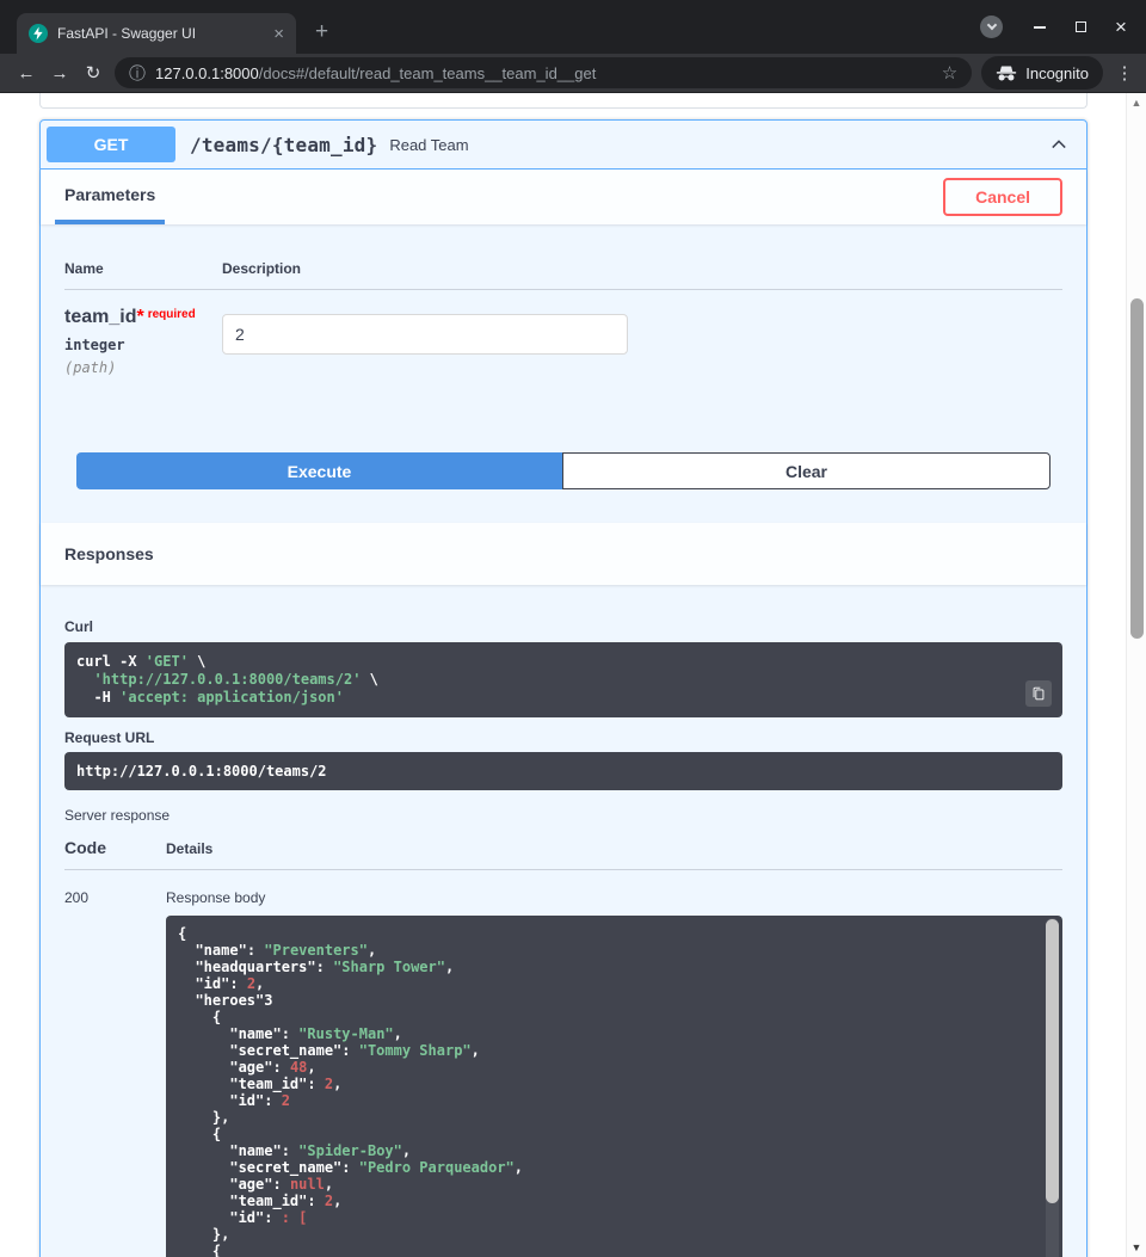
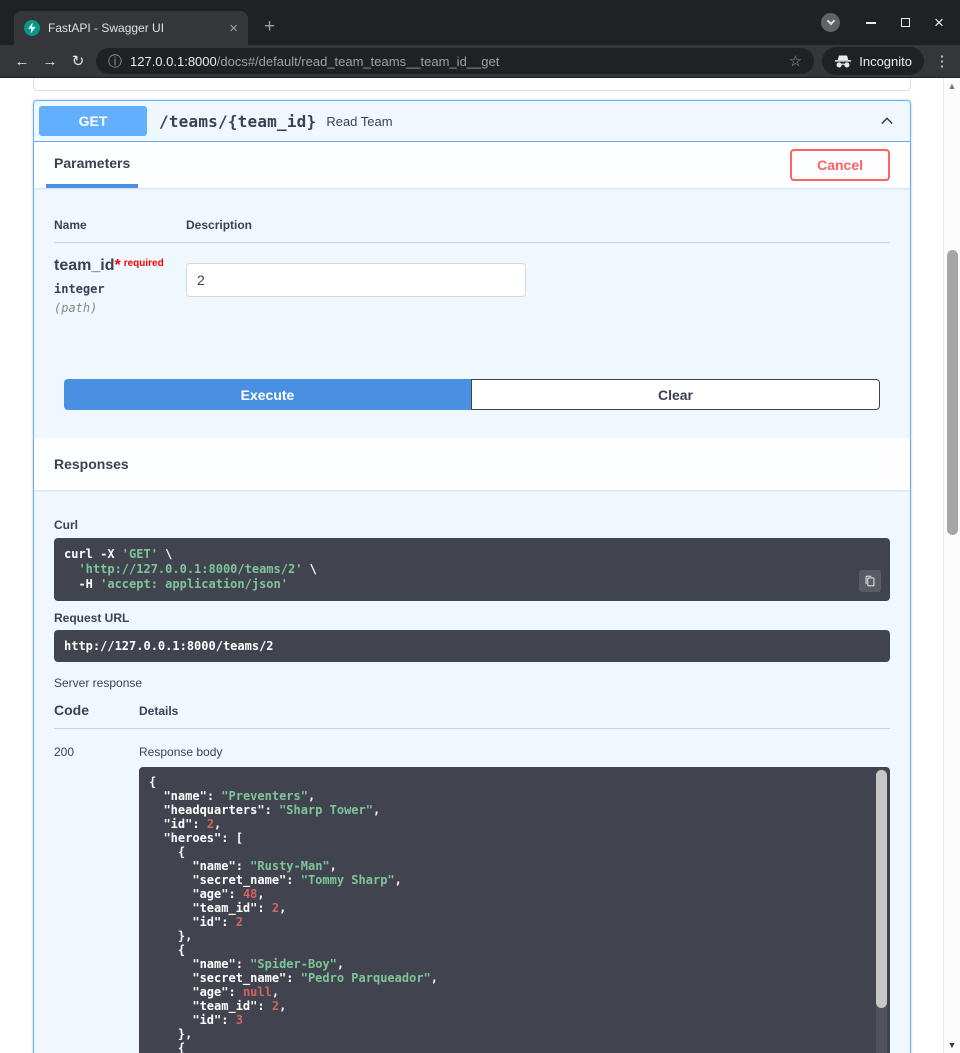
  FastAPI - Swagger UI
  ×
  +
  ×
  ←
  →
  ↻
  ⓘ
  127.0.0.1:8000/docs#/default/read_team_teams__team_id__get
  ☆
  Incognito
  ⋮
  GET
  /teams/{team_id}
  Read Team
  Parameters
  Cancel
  Name
  Description
  team_id* required
  integer
  (path)
  2
  Execute
  Clear
  Responses
  Curl
  curl -X 'GET' \
  'http://127.0.0.1:8000/teams/2' \
  -H 'accept: application/json'
  Request URL
  http://127.0.0.1:8000/teams/2
  Server response
  Code
  Details
  200
  Response body
  {
  "name": "Preventers",
  "headquarters": "Sharp Tower",
  "id": 2,
- "heroes"3
+ "heroes": [
  {
  "name": "Rusty-Man",
  "secret_name": "Tommy Sharp",
  "age": 48,
  "team_id": 2,
  "id": 2
  },
  {
  "name": "Spider-Boy",
  "secret_name": "Pedro Parqueador",
  "age": null,
  "team_id": 2,
- "id": : [
+ "id": 3
  },
  {
  ▲
  ▼
